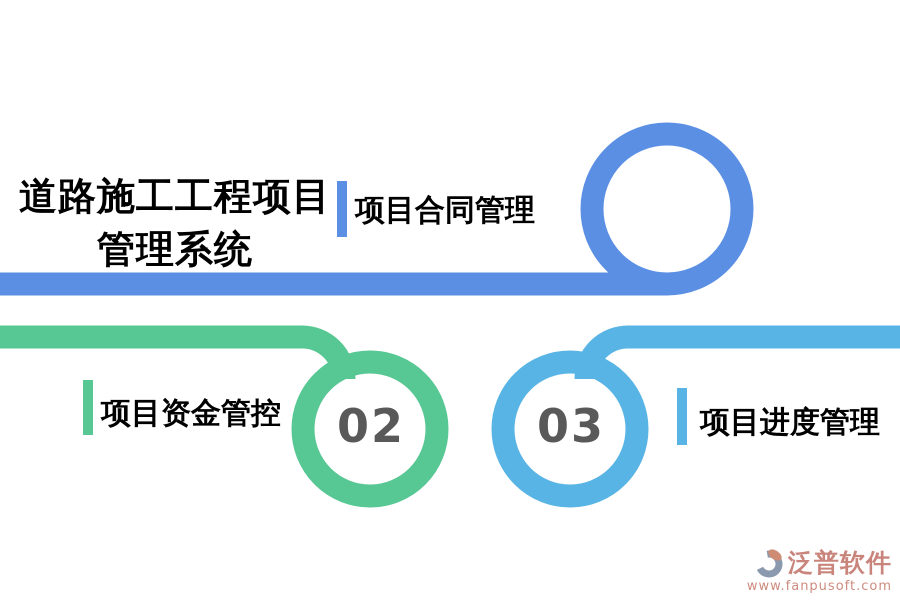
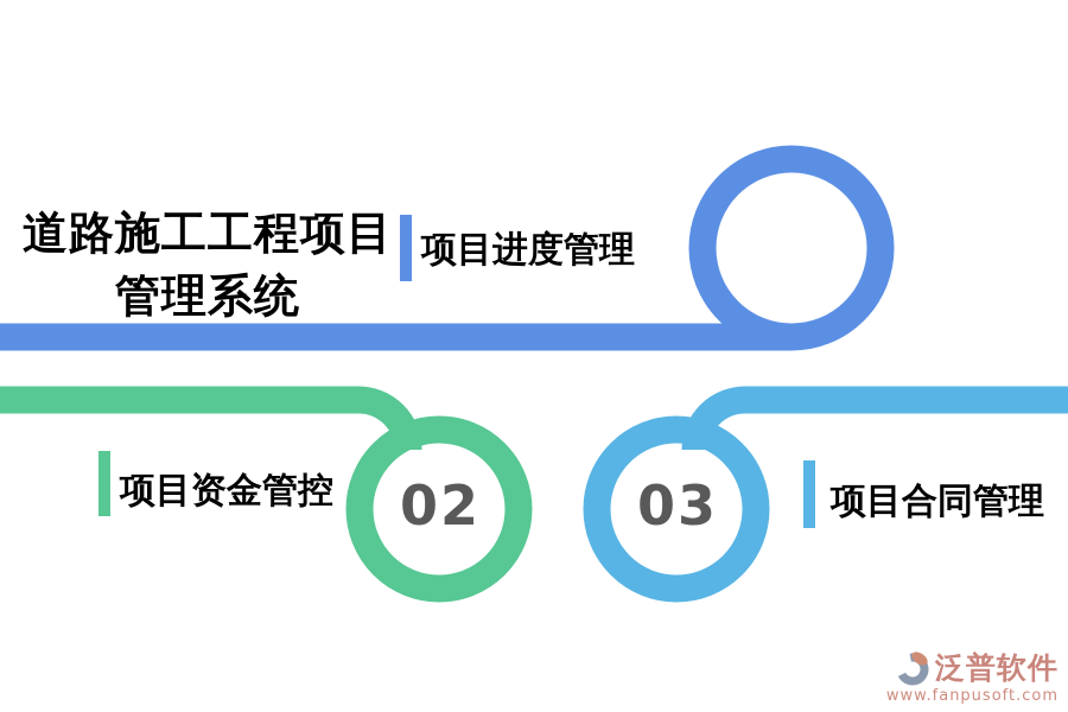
  道路施工工程项目
  管理系统
  02
  03
- 项目合同管理
+ 项目进度管理
  项目资金管控
- 项目进度管理
+ 项目合同管理
  泛普软件
  www.fanpusoft.com
